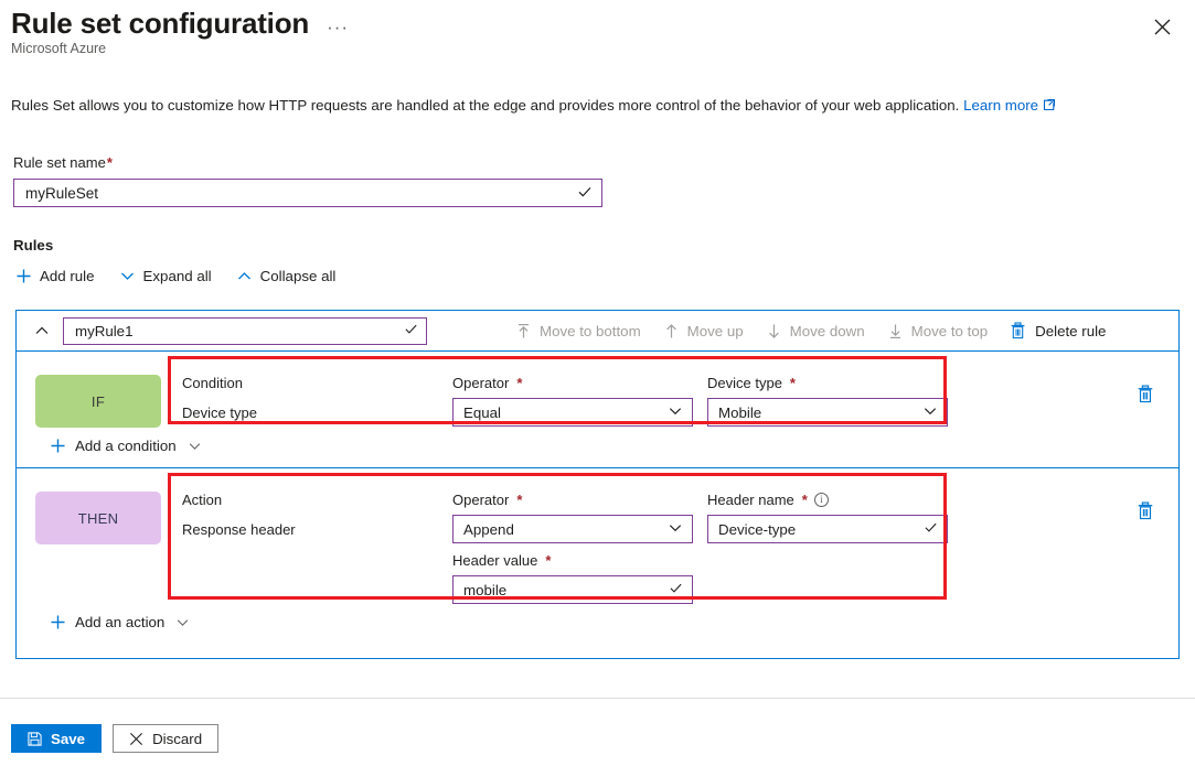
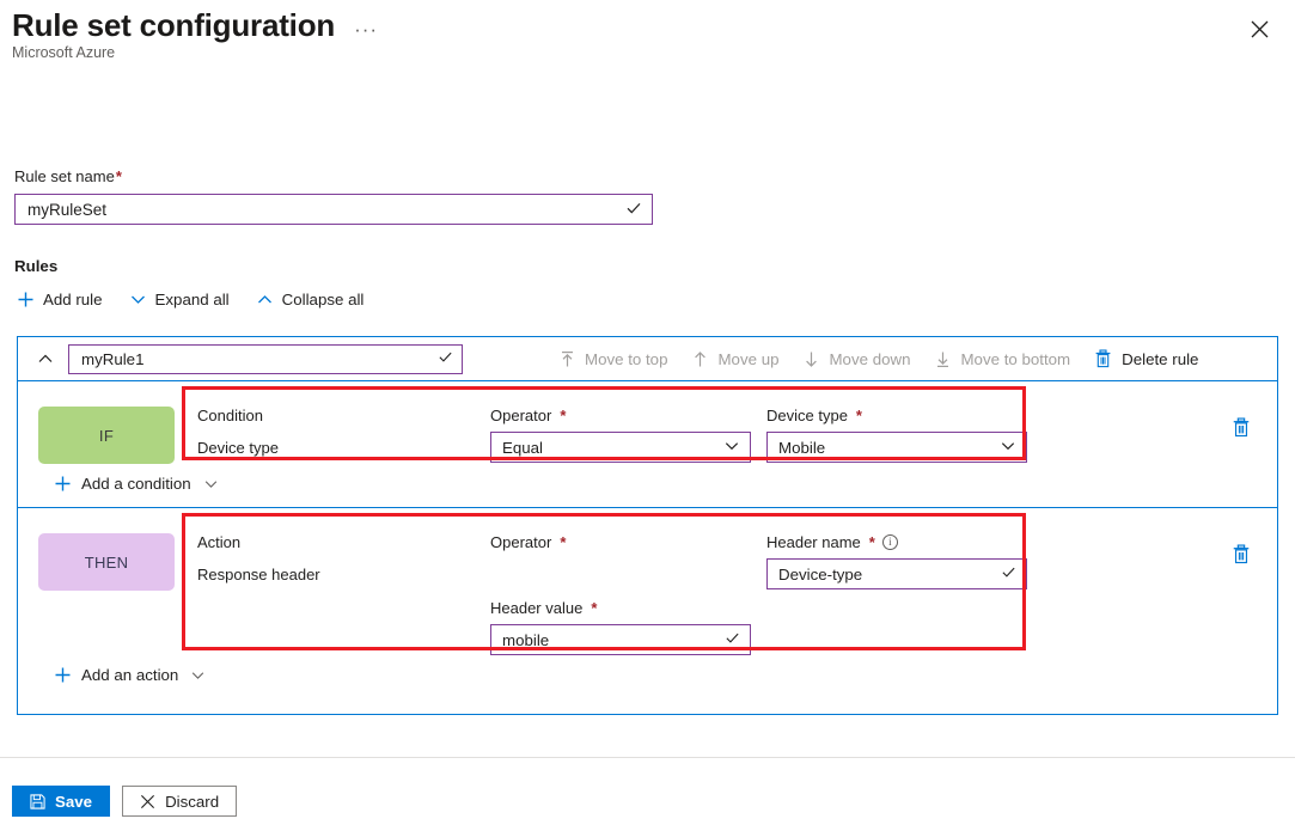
  Rule set configuration
  ···
  Microsoft Azure
- Rules Set allows you to customize how HTTP requests are handled at the edge and provides more control of the behavior of your web application. Learn more
  Rule set name*
  myRuleSet
  Rules
  Add rule
  Expand all
  Collapse all
  myRule1
- Move to bottom
+ Move to top
  Move up
  Move down
- Move to top
+ Move to bottom
  Delete rule
  IF
  Condition
  Device type
  Operator
  *
  Equal
  Device type
  *
  Mobile
  Add a condition
  THEN
  Action
  Response header
  Operator
  *
- Append
  Header name
  *
  i
  Device-type
  Header value
  *
  mobile
  Add an action
  Save
  Discard
